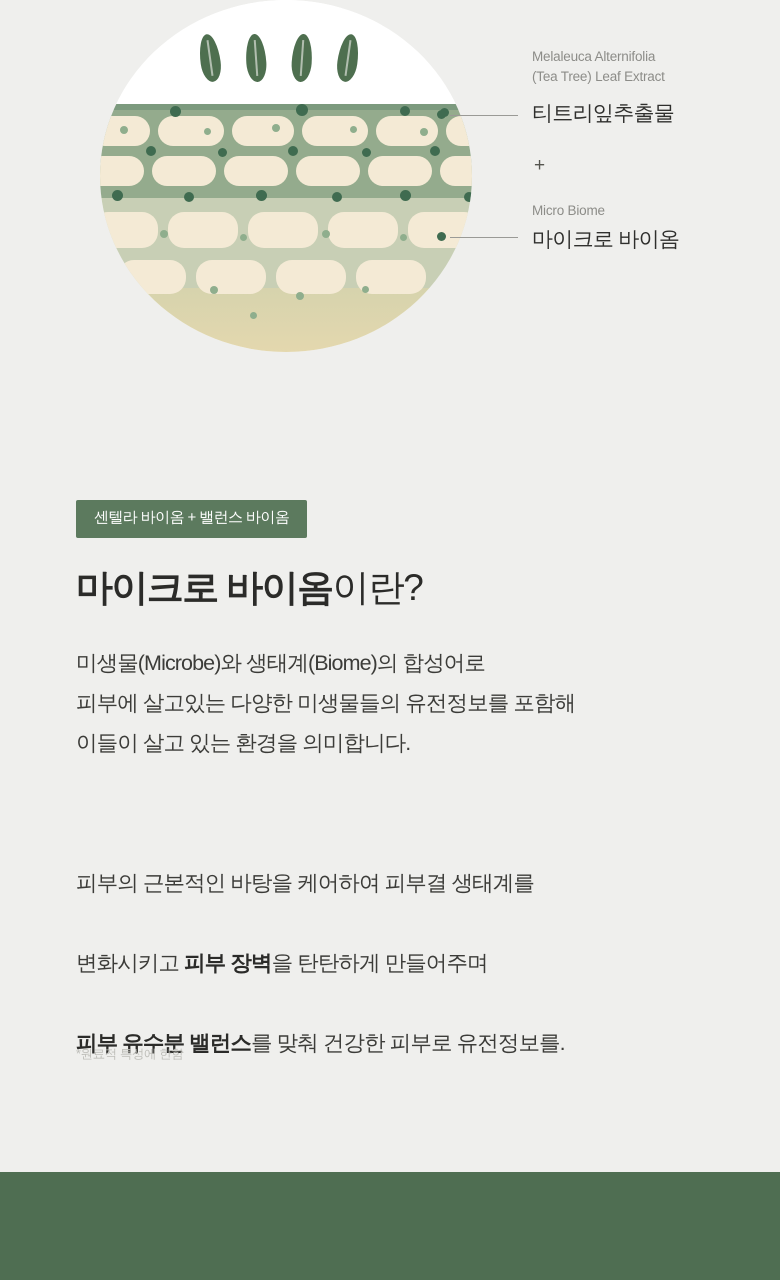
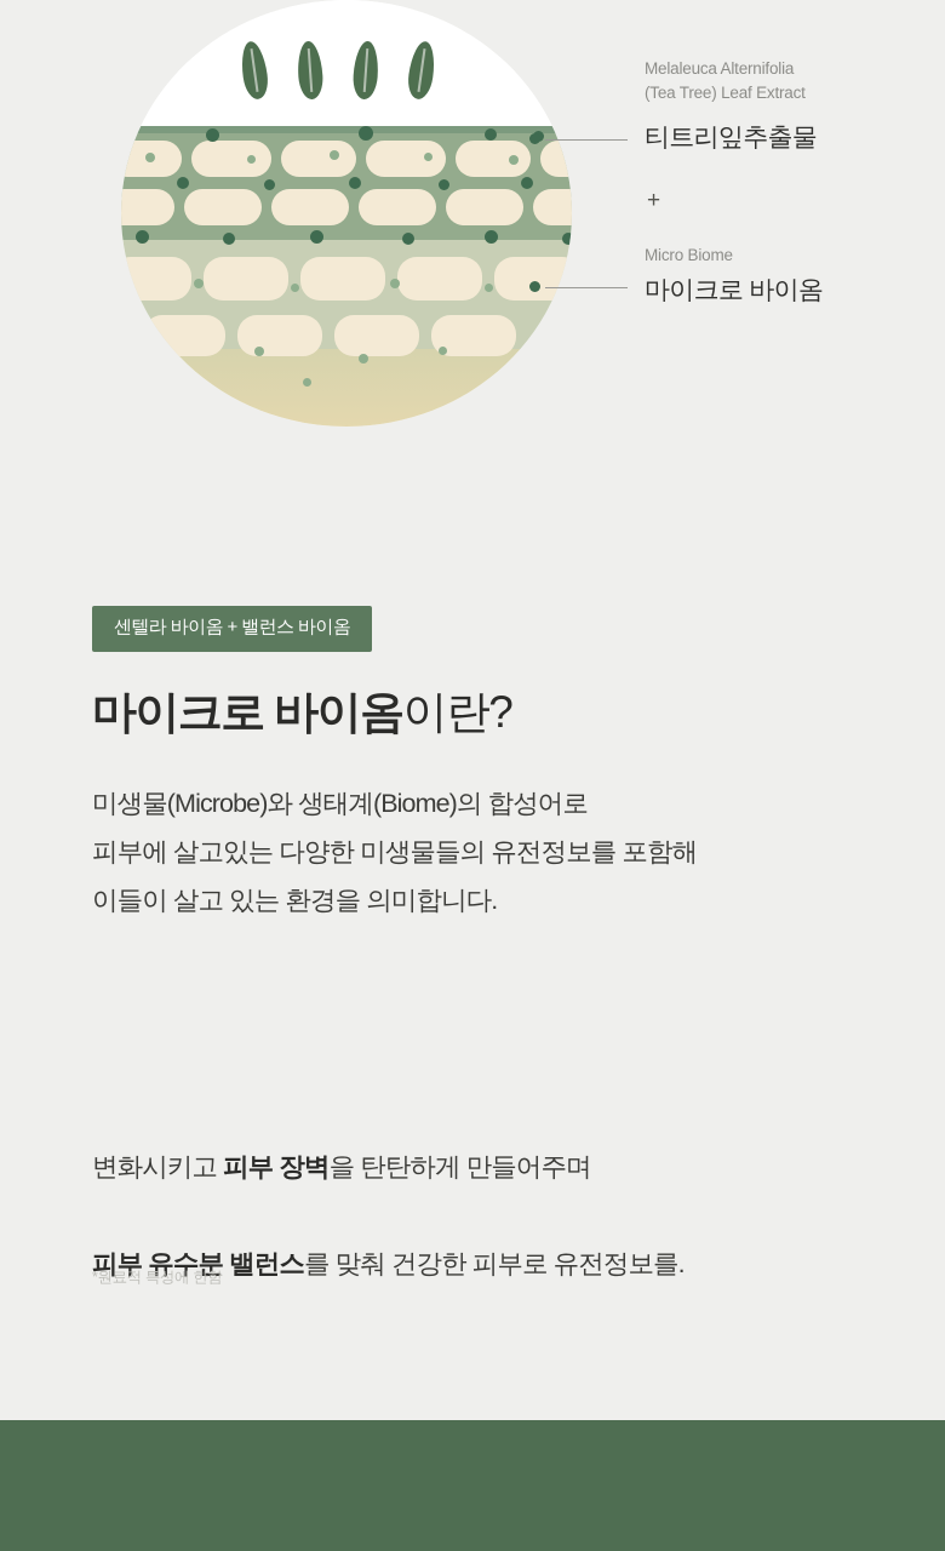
  Melaleuca Alternifolia
  (Tea Tree) Leaf Extract
  티트리잎추출물
  +
  Micro Biome
  마이크로 바이옴
  센텔라 바이옴 + 밸런스 바이옴
  마이크로 바이옴이란?
  미생물(Microbe)와 생태계(Biome)의 합성어로
  피부에 살고있는 다양한 미생물들의 유전정보를 포함해
  이들이 살고 있는 환경을 의미합니다.
- 피부의 근본적인 바탕을 케어하여 피부결 생태계를
  변화시키고 피부 장벽을 탄탄하게 만들어주며
  피부 유수분 밸런스를 맞춰 건강한 피부로 유전정보를.
  *원료적 특성에 한함
